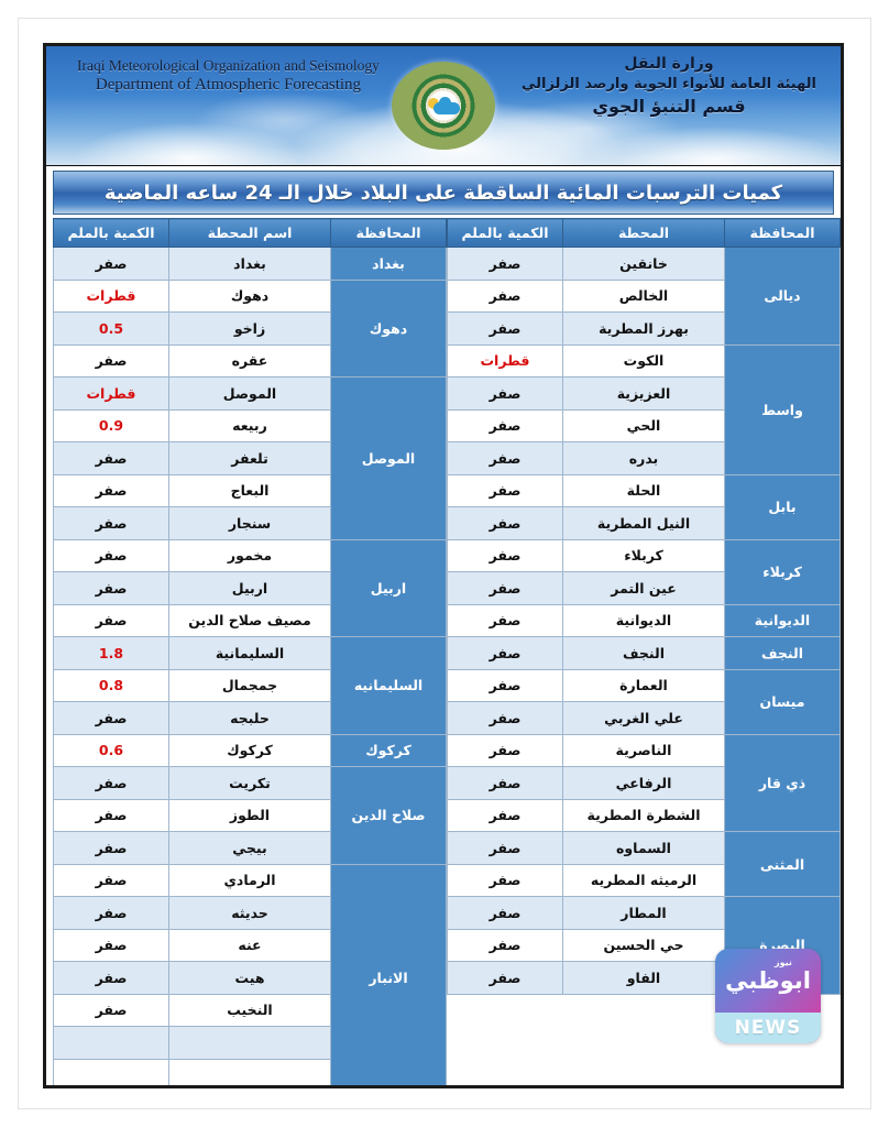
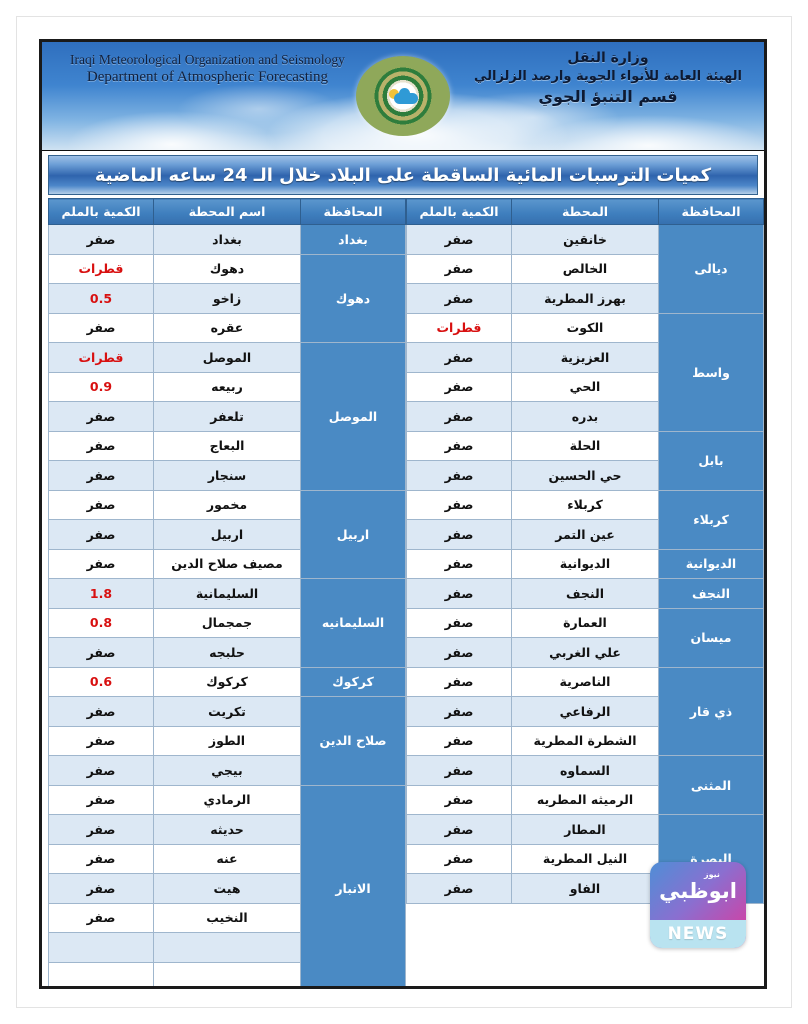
  Iraqi Meteorological Organization and Seismology
  Department of Atmospheric Forecasting
  وزارة النقل
  الهيئة العامة للأنواء الجوية وارصد الزلزالي
  قسم التنبؤ الجوي
  كميات الترسبات المائية الساقطة على البلاد خلال الـ 24 ساعه الماضية
  المحافظة	اسم المحطة	الكمية بالملم
  بغداد	بغداد	صفر
  دهوك	دهوك	قطرات
  زاخو	0.5
  عقره	صفر
  الموصل	الموصل	قطرات
  ربيعه	0.9
  تلعفر	صفر
  البعاج	صفر
  سنجار	صفر
  اربيل	مخمور	صفر
  اربيل	صفر
  مصيف صلاح الدين	صفر
  السليمانيه	السليمانية	1.8
  جمجمال	0.8
  حلبجه	صفر
  كركوك	كركوك	0.6
  صلاح الدين	تكريت	صفر
  الطوز	صفر
  بيجي	صفر
  الانبار	الرمادي	صفر
  حديثه	صفر
  عنه	صفر
  هيت	صفر
  النخيب	صفر
  المحافظة	المحطة	الكمية بالملم
  ديالى	خانقين	صفر
  الخالص	صفر
  بهرز المطرية	صفر
  واسط	الكوت	قطرات
  العزيزية	صفر
  الحي	صفر
  بدره	صفر
  بابل	الحلة	صفر
- النيل المطرية	صفر
+ حي الحسين	صفر
  كربلاء	كربلاء	صفر
  عين التمر	صفر
  الديوانية	الديوانية	صفر
  النجف	النجف	صفر
  ميسان	العمارة	صفر
  علي الغربي	صفر
  ذي قار	الناصرية	صفر
  الرفاعي	صفر
  الشطرة المطرية	صفر
  المثنى	السماوه	صفر
  الرميثه المطريه	صفر
  البصرة	المطار	صفر
- حي الحسين	صفر
+ النيل المطرية	صفر
  الفاو	صفر
  ابوظبي
  نيوز
  NEWS
